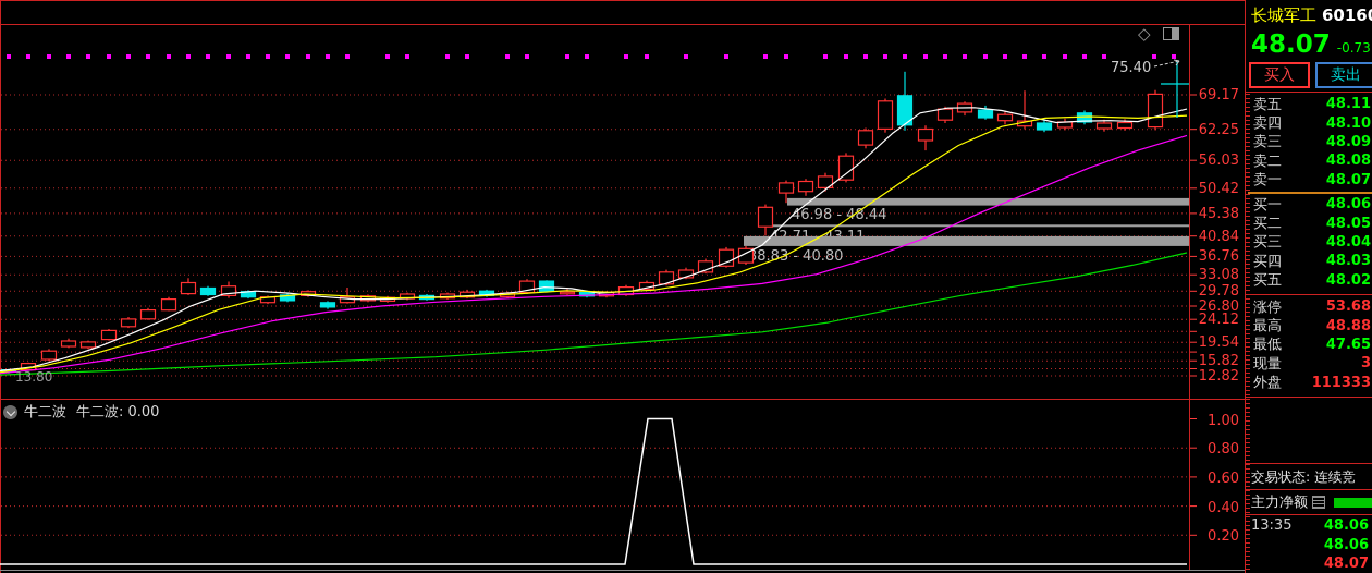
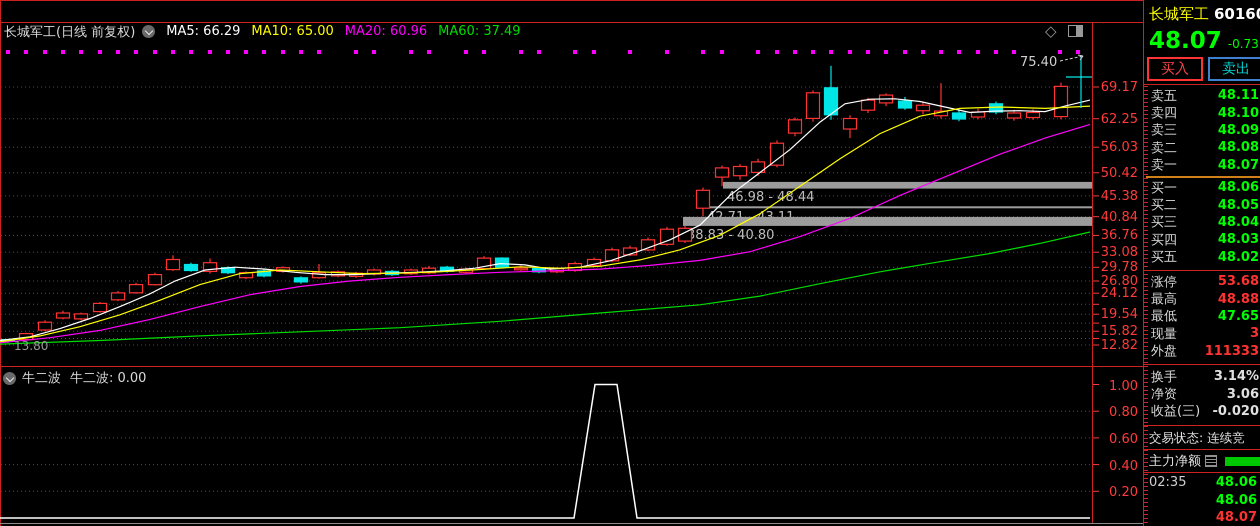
  46.98 - 48.44
  8.8 - 40.80
  75.40
  13.80
+ 长城军工(日线 前复权)
+ MA5: 66.29 MA10: 65.00 MA20: 60.96 MA60: 37.49
  ◇
  69.17
  62.25
  56.03
  50.42
  45.38
  40.84
  36.76
  33.08
  29.78
  26.80
  24.12
  19.54
  15.82
  12.82
  牛二波
  牛二波: 0.00
  1.00
  0.80
  0.60
  0.40
  0.20
  长城军工 6016
  48.07 -0.73
  买入
  卖出
  卖五
  48.11
  卖四
  48.10
  卖三
  48.09
  卖二
  48.08
  卖一
  48.07
  买一
  48.06
  买二
  48.05
  买三
  48.04
  买四
  48.03
  买五
  48.02
  涨停
  53.68
  最高
  48.88
  最低
  47.65
  现量
  3
  外盘
  111333
+ 换手
+ 3.14%
+ 净资
+ 3.06
+ 收益(三)
+ -0.020
  交易状态: 连续竞
  主力净额
- 13:35
+ 02:35
  48.06
  48.06
  48.07
